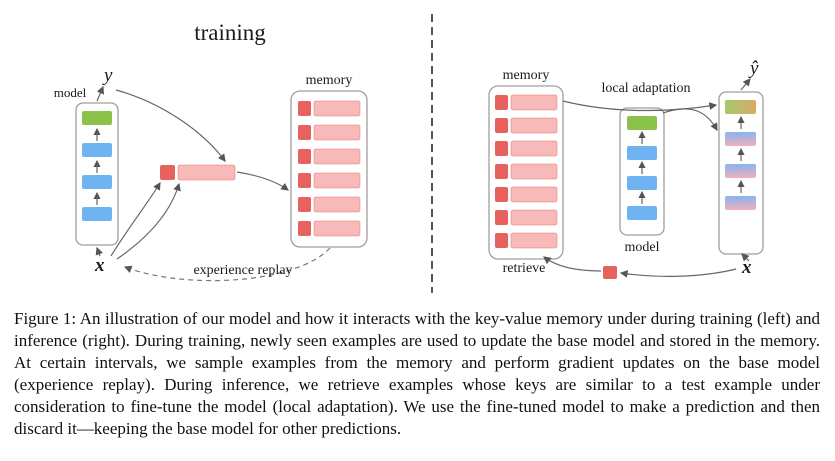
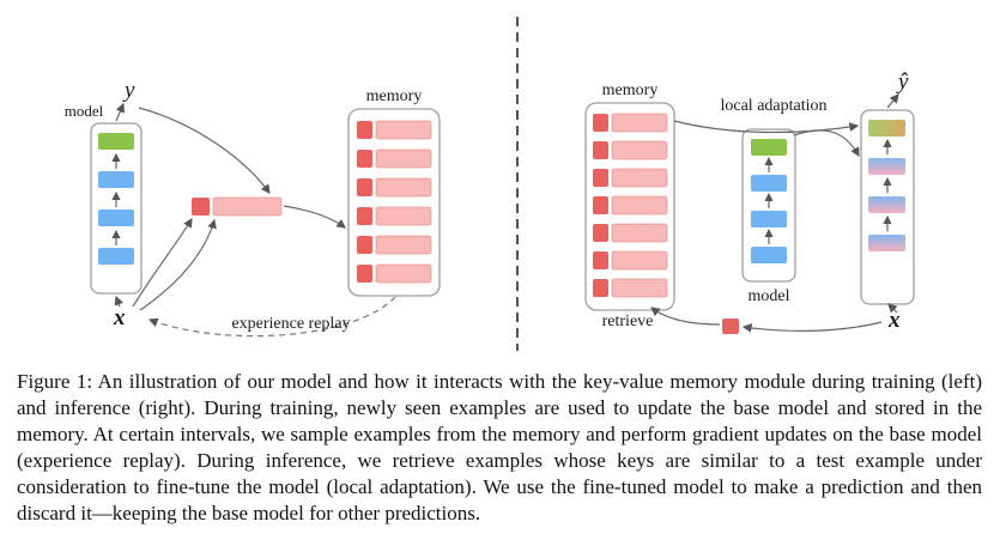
- training
  model
  y
  x
  memory
  experience replay
  memory
  model
  ŷ
  x
  local adaptation
  retrieve
- Figure 1: An illustration of our model and how it interacts with the key-value memory under during training (left) and inference (right). During training, newly seen examples are used to update the base model and stored in the memory. At certain intervals, we sample examples from the memory and perform gradient updates on the base model (experience replay). During inference, we retrieve examples whose keys are similar to a test example under consideration to fine-tune the model (local adaptation). We use the fine-tuned model to make a prediction and then discard it—keeping the base model for other predictions.
+ Figure 1: An illustration of our model and how it interacts with the key-value memory module during training (left) and inference (right). During training, newly seen examples are used to update the base model and stored in the memory. At certain intervals, we sample examples from the memory and perform gradient updates on the base model (experience replay). During inference, we retrieve examples whose keys are similar to a test example under consideration to fine-tune the model (local adaptation). We use the fine-tuned model to make a prediction and then discard it—keeping the base model for other predictions.
